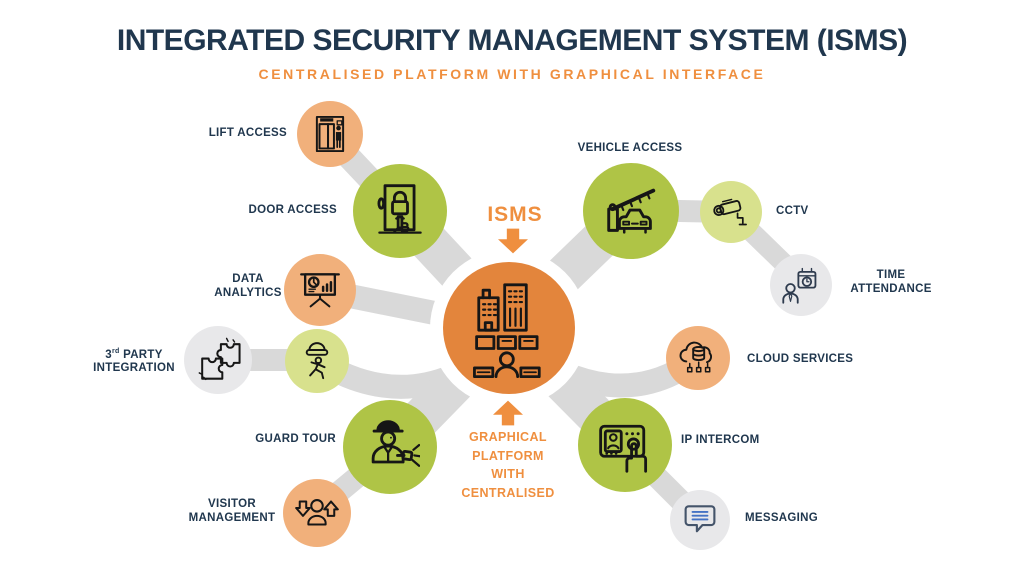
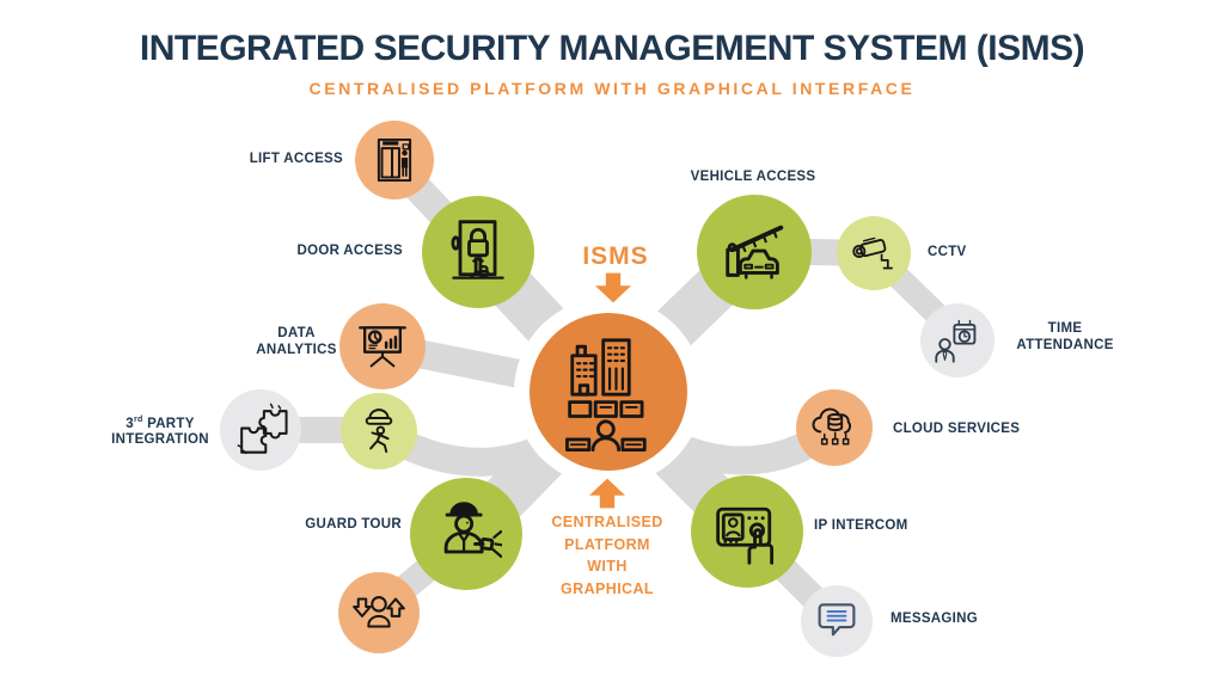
  INTEGRATED SECURITY MANAGEMENT SYSTEM (ISMS)
  CENTRALISED PLATFORM WITH GRAPHICAL INTERFACE
  ISMS
- GRAPHICAL
+ CENTRALISED
  PLATFORM
  WITH
- CENTRALISED
+ GRAPHICAL
  LIFT ACCESS
  DOOR ACCESS
  DATA ANALYTICS
  3 PARTY INTEGRATION
  GUARD TOUR
- VISITOR MANAGEMENT
  VEHICLE ACCESS
  CCTV
  TIME ATTENDANCE
  CLOUD SERVICES
  IP INTERCOM
  MESSAGING
